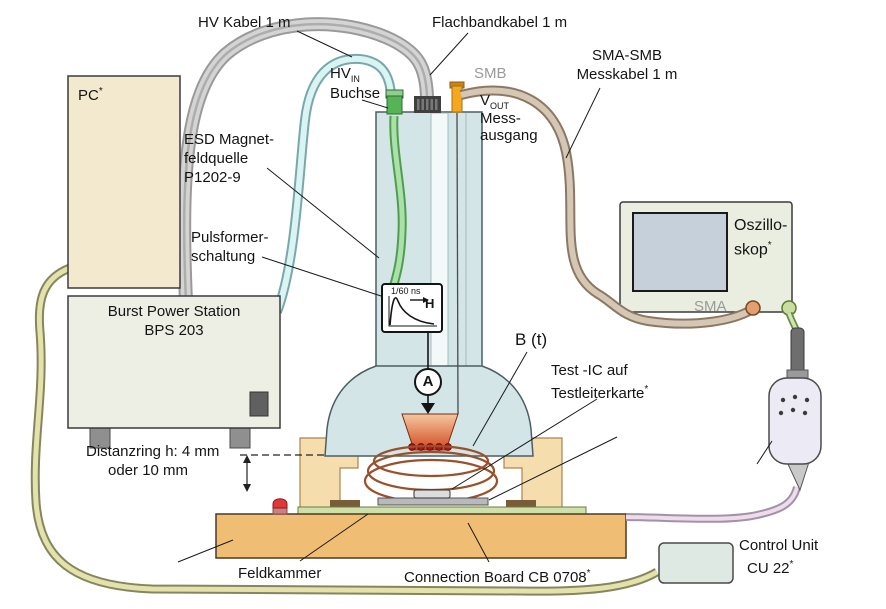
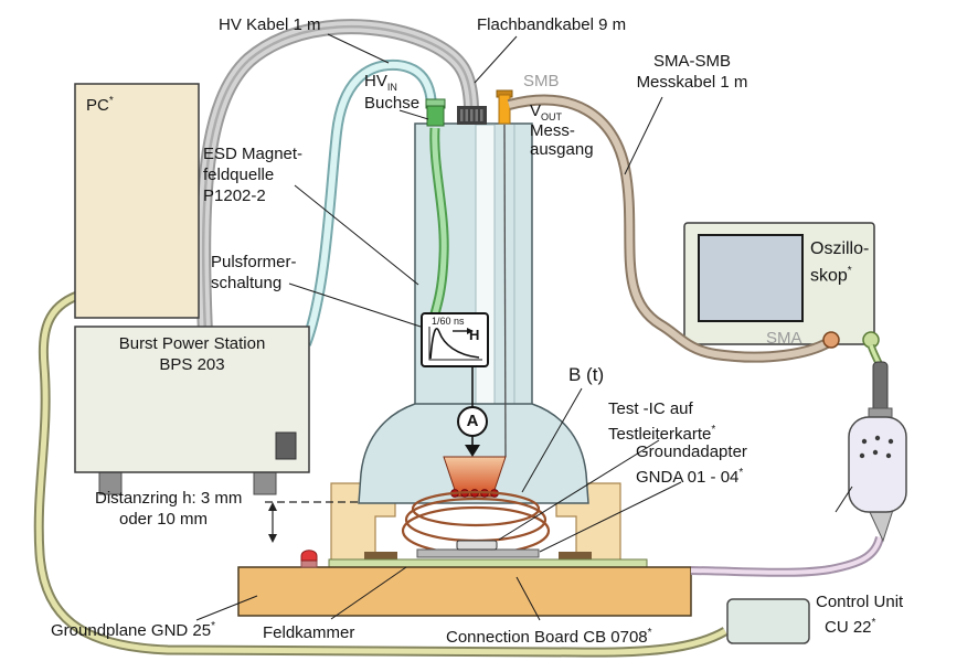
  HV Kabel 1 m
- Flachbandkabel 1 m
+ Flachbandkabel 9 m
  SMA-SMB
  Messkabel 1 m
  HVIN
  Buchse
  SMB
  VOUT
  Mess-
  ausgang
  PC*
  ESD Magnet-
  feldquelle
- P1202-9
+ P1202-2
  Pulsformer-
  schaltung
  Burst Power Station
  BPS 203
  Oszillo-
  skop*
  SMA
  B (t)
  Test -IC auf
  Testleiterkarte*
+ Groundadapter
+ GNDA 01 - 04*
- Distanzring h: 4 mm
+ Distanzring h: 3 mm
  oder 10 mm
  Control Unit
  CU 22*
+ Groundplane GND 25*
  Feldkammer
  Connection Board CB 0708*
  1/60 ns
  H
  A
